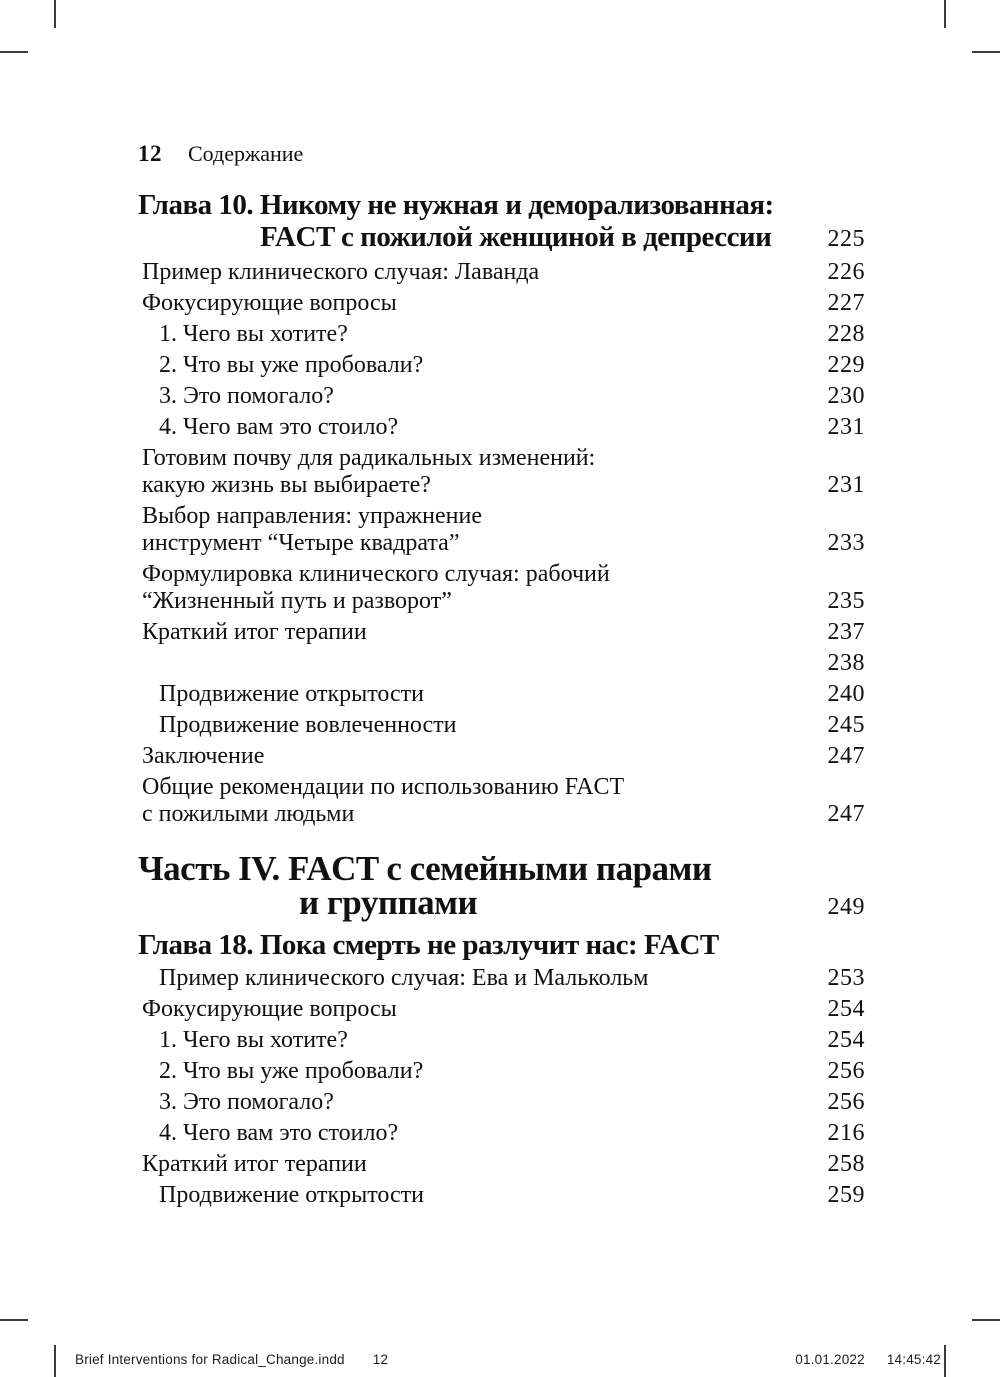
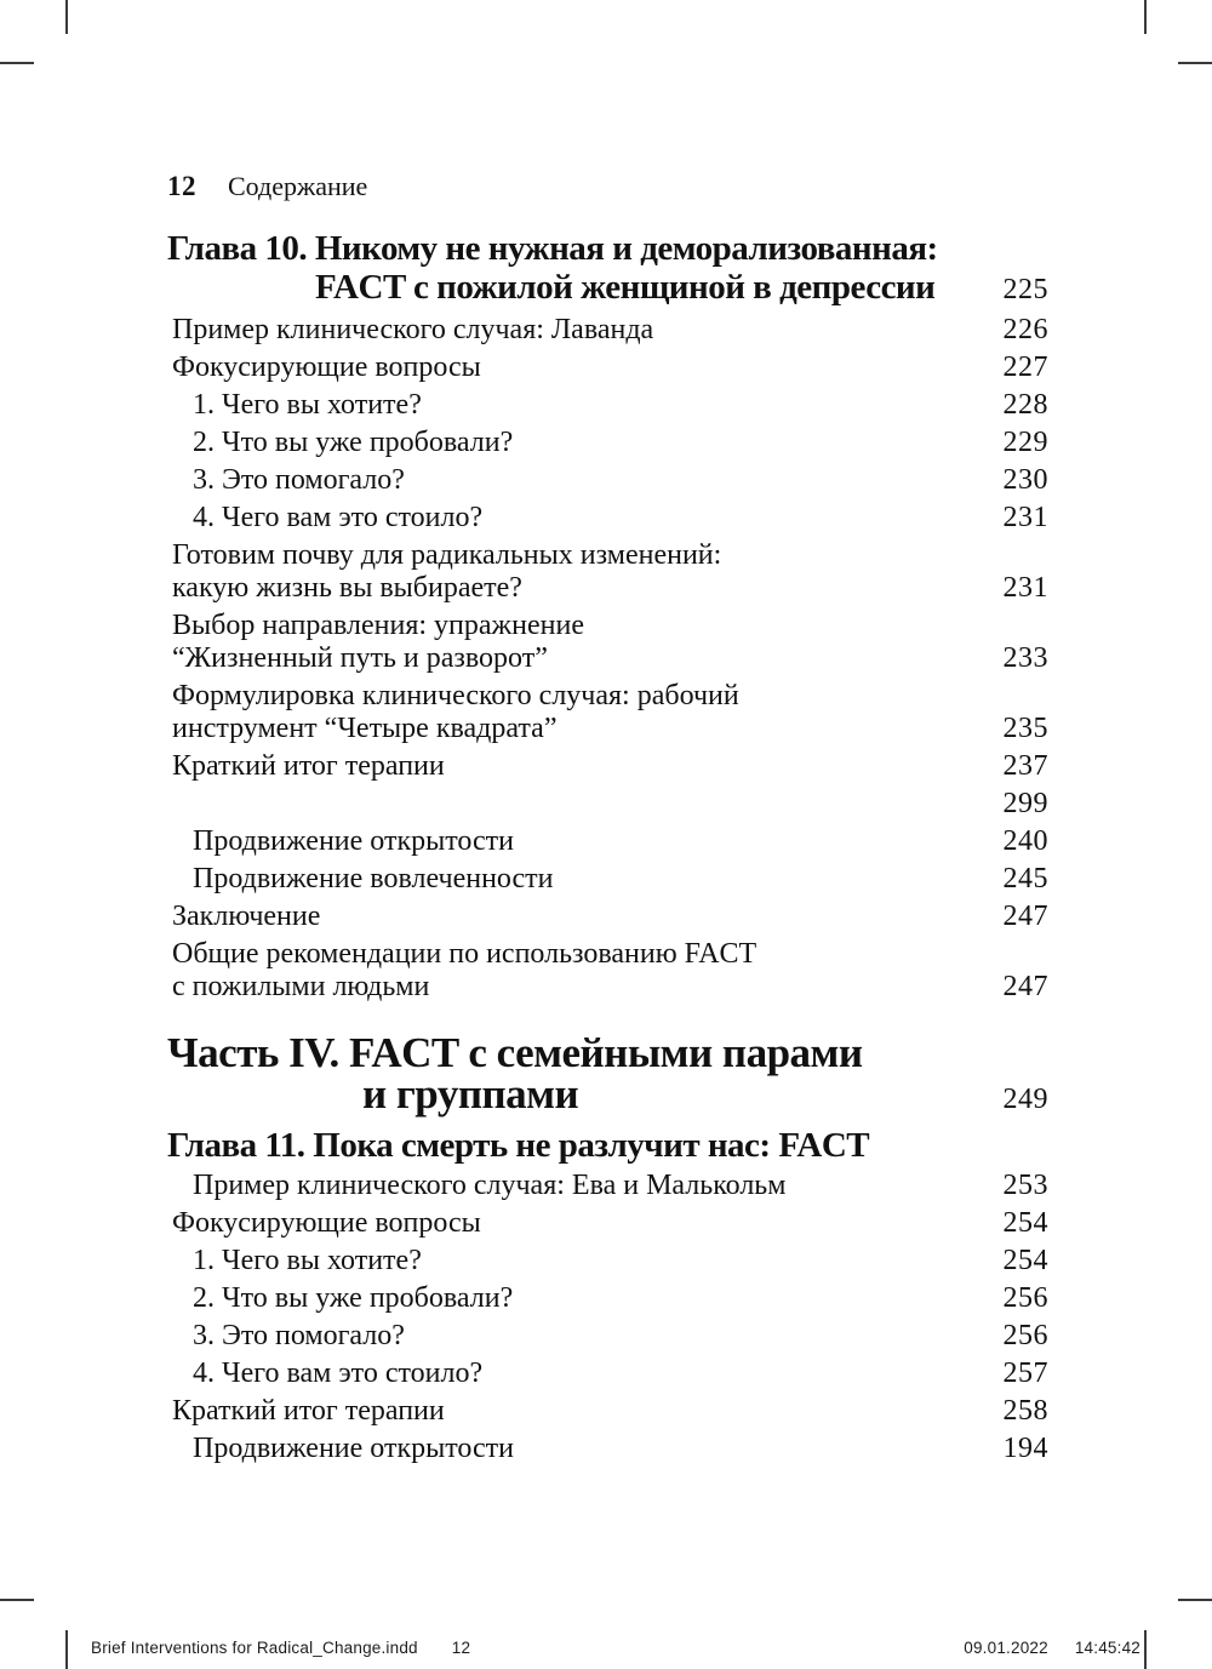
  12
  Содержание
  Глава 10. Никому не нужная и деморализованная:
  FACT с пожилой женщиной в депрессии
  225
  Пример клинического случая: Лаванда
  226
  Фокусирующие вопросы
  227
  1. Чего вы хотите?
  228
  2. Что вы уже пробовали?
  229
  3. Это помогало?
  230
  4. Чего вам это стоило?
  231
  Готовим почву для радикальных изменений:
  какую жизнь вы выбираете?
  231
  Выбор направления: упражнение
- инструмент “Четыре квадрата”
+ “Жизненный путь и разворот”
  233
  Формулировка клинического случая: рабочий
- “Жизненный путь и разворот”
+ инструмент “Четыре квадрата”
  235
  Краткий итог терапии
  237
- 238
+ 299
  Продвижение открытости
  240
  Продвижение вовлеченности
  245
  Заключение
  247
  Общие рекомендации по использованию FACT
  с пожилыми людьми
  247
  Часть IV. FACT с семейными парами
  и группами
  249
- Глава 18. Пока смерть не разлучит нас: FACT
+ Глава 11. Пока смерть не разлучит нас: FACT
  Пример клинического случая: Ева и Малькольм
  253
  Фокусирующие вопросы
  254
  1. Чего вы хотите?
  254
  2. Что вы уже пробовали?
  256
  3. Это помогало?
  256
  4. Чего вам это стоило?
- 216
+ 257
  Краткий итог терапии
  258
  Продвижение открытости
- 259
+ 194
  Brief Interventions for Radical_Change.indd
  12
- 01.01.2022
+ 09.01.2022
  14:45:42
